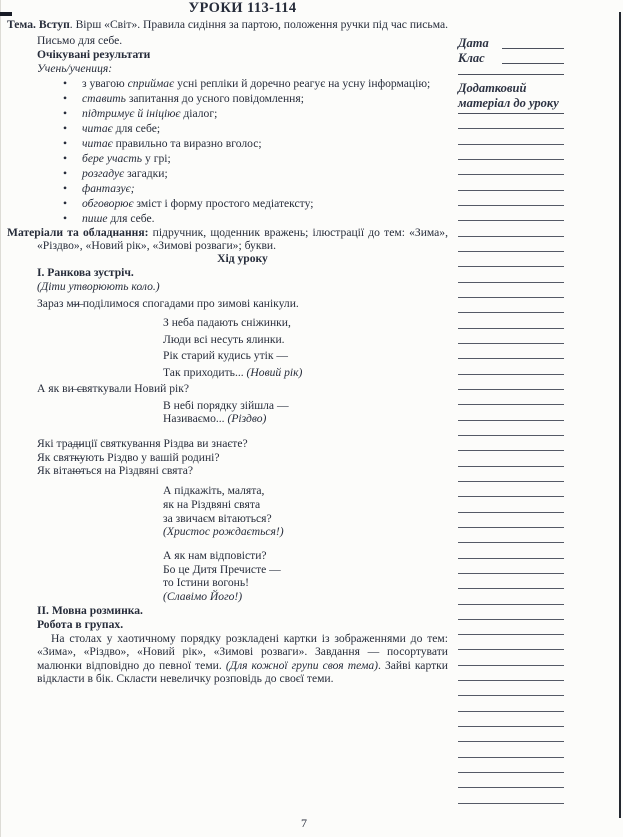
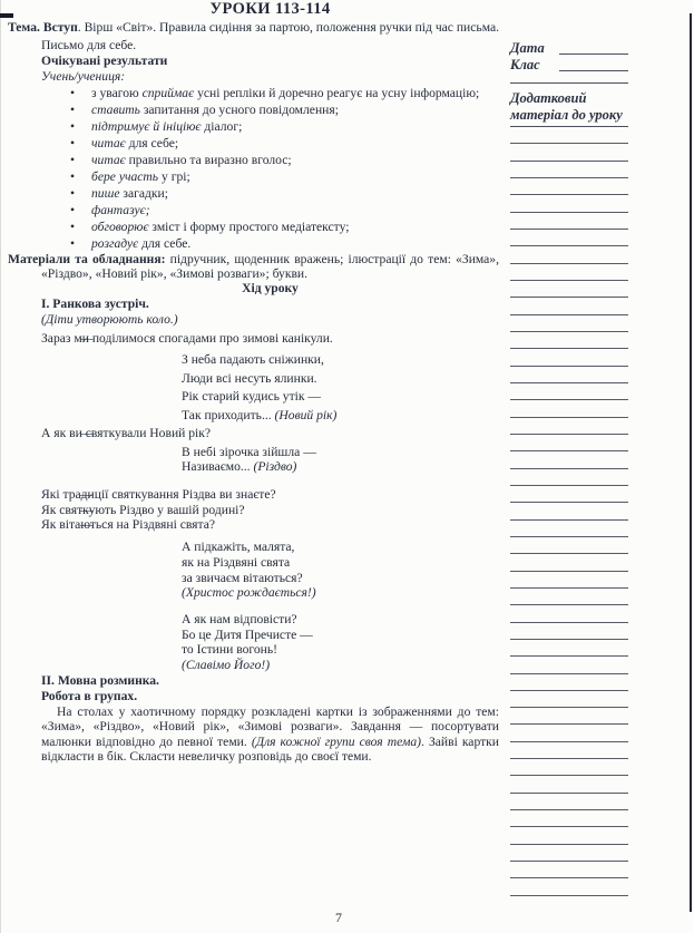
  УРОКИ 113-114
  Тема. Вступ. Вірш «Світ». Правила сидіння за партою, положення ручки під час письма. Письмо для себе.
  Очікувані результати
  Учень/учениця:
  •
  з увагою сприймає усні репліки й доречно реагує на усну інформацію;
  •
  ставить запитання до усного повідомлення;
  •
  підтримує й ініціює діалог;
  •
  читає для себе;
  •
  читає правильно та виразно вголос;
  •
  бере участь у грі;
  •
- розгадує загадки;
+ пише загадки;
  •
  фантазує;
  •
  обговорює зміст і форму простого медіатексту;
  •
- пише для себе.
+ розгадує для себе.
  Матеріали та обладнання: підручник, щоденник вражень; ілюстрації до тем: «Зима», «Різдво», «Новий рік», «Зимові розваги»; букви.
  Хід уроку
  І. Ранкова зустріч.
  (Діти утворюють коло.)
  —
  Зараз ми поділимося спогадами про зимові канікули.
  З неба падають сніжинки,
  Люди всі несуть ялинки.
  Рік старий кудись утік —
  Так приходить... (Новий рік)
  —
  А як ви святкували Новий рік?
- В небі порядку зійшла —
+ В небі зірочка зійшла —
  Називаємо... (Різдво)
  —
  Які традиції святкування Різдва ви знаєте?
  —
  Як святкують Різдво у вашій родині?
  —
  Як вітаються на Різдвяні свята?
  А підкажіть, малята,
  як на Різдвяні свята
  за звичаєм вітаються?
  (Христос рождається!)
  А як нам відповісти?
  Бо це Дитя Пречисте —
  то Істини вогонь!
  (Славімо Його!)
  ІІ. Мовна розминка.
  Робота в групах.
  На столах у хаотичному порядку розкладені картки із зображеннями до тем: «Зима», «Різдво», «Новий рік», «Зимові розваги». Завдання — посортувати малюнки відповідно до певної теми. (Для кожної групи своя тема). Зайві картки відкласти в бік. Скласти невеличку розповідь до своєї теми.
  Дата
  Клас
  Додатковий
  матеріал до уроку
  7
